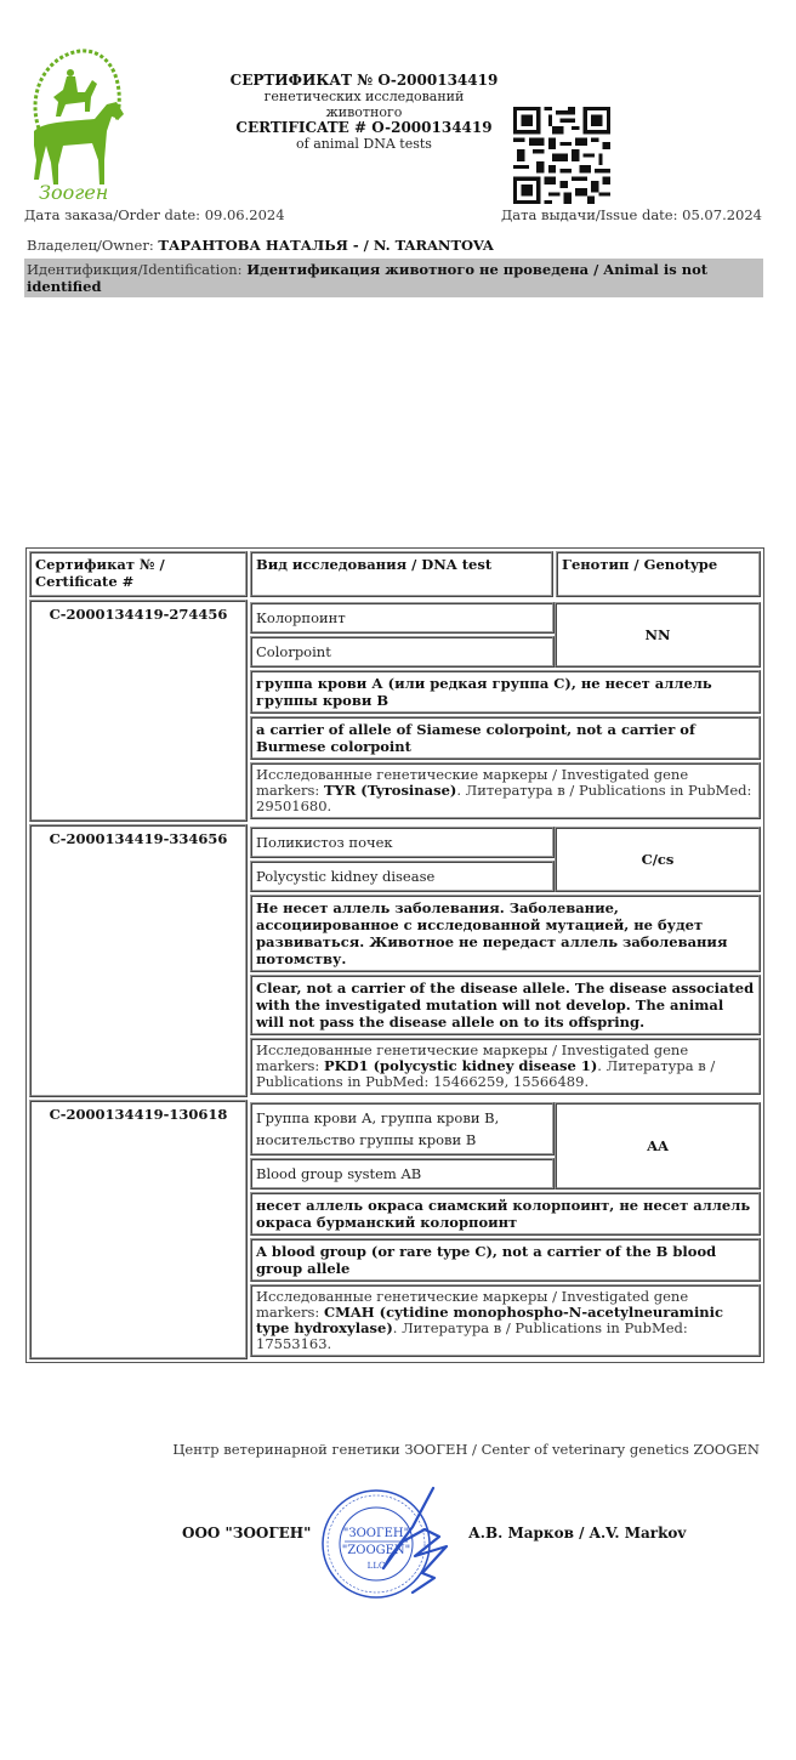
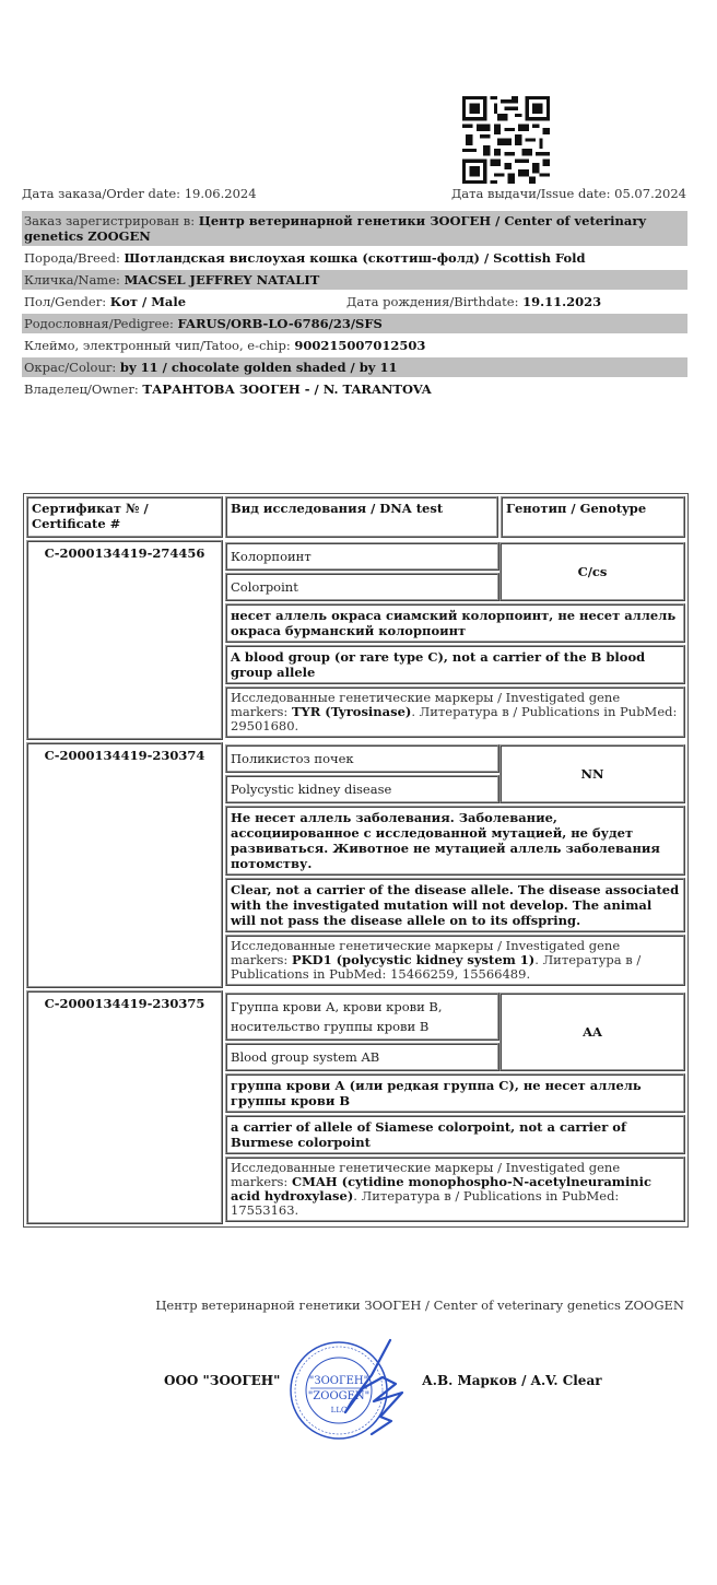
- Зооген
- СЕРТИФИКАТ № О-2000134419
- генетических исследований
- животного
- CERTIFICATE # O-2000134419
- of animal DNA tests
- Дата заказа/Order date: 09.06.2024
+ Дата заказа/Order date: 19.06.2024
  Дата выдачи/Issue date: 05.07.2024
+ Заказ зарегистрирован в: Центр ветеринарной генетики ЗООГЕН / Center of veterinary genetics ZOOGEN
+ Порода/Breed: Шотландская вислоухая кошка (скоттиш-фолд) / Scottish Fold
+ Кличка/Name: MACSEL JEFFREY NATALIT
+ Пол/Gender: Кот / Male Дата рождения/Birthdate: 19.11.2023
+ Родословная/Pedigree: FARUS/ORB-LO-6786/23/SFS
+ Клеймо, электронный чип/Tatoo, e-chip: 900215007012503
+ Окрас/Colour: by 11 / chocolate golden shaded / by 11
- Владелец/Owner: ТАРАНТОВА НАТАЛЬЯ - / N. TARANTOVA
+ Владелец/Owner: ТАРАНТОВА ЗООГЕН - / N. TARANTOVA
- Идентификция/Identification: Идентификация животного не проведена / Animal is not identified
  Сертификат № / Certificate #	Вид исследования / DNA test	Генотип / Genotype
  C-2000134419-274456
- Колорпоинт	NN
+ Колорпоинт	C/cs
  Colorpoint
- группа крови А (или редкая группа С), не несет аллель группы крови В
+ несет аллель окраса сиамский колорпоинт, не несет аллель окраса бурманский колорпоинт
- a carrier of allele of Siamese colorpoint, not a carrier of Burmese colorpoint
+ A blood group (or rare type C), not a carrier of the B blood group allele
  Исследованные генетические маркеры / Investigated gene markers: TYR (Tyrosinase). Литература в / Publications in PubMed: 29501680.
- C-2000134419-334656
+ C-2000134419-230374
- Поликистоз почек	C/cs
+ Поликистоз почек	NN
  Polycystic kidney disease
- Не несет аллель заболевания. Заболевание, ассоциированное с исследованной мутацией, не будет развиваться. Животное не передаст аллель заболевания потомству.
+ Не несет аллель заболевания. Заболевание, ассоциированное с исследованной мутацией, не будет развиваться. Животное не мутацией аллель заболевания потомству.
  Clear, not a carrier of the disease allele. The disease associated with the investigated mutation will not develop. The animal will not pass the disease allele on to its offspring.
- Исследованные генетические маркеры / Investigated gene markers: PKD1 (polycystic kidney disease 1). Литература в / Publications in PubMed: 15466259, 15566489.
+ Исследованные генетические маркеры / Investigated gene markers: PKD1 (polycystic kidney system 1). Литература в / Publications in PubMed: 15466259, 15566489.
- C-2000134419-130618
+ C-2000134419-230375
- Группа крови А, группа крови В, носительство группы крови В	AA
+ Группа крови А, крови крови В, носительство группы крови В	AA
  Blood group system AB
- несет аллель окраса сиамский колорпоинт, не несет аллель окраса бурманский колорпоинт
+ группа крови А (или редкая группа С), не несет аллель группы крови В
- A blood group (or rare type C), not a carrier of the B blood group allele
+ a carrier of allele of Siamese colorpoint, not a carrier of Burmese colorpoint
- Исследованные генетические маркеры / Investigated gene markers: CMAH (cytidine monophospho-N-acetylneuraminic type hydroxylase). Литература в / Publications in PubMed: 17553163.
+ Исследованные генетические маркеры / Investigated gene markers: CMAH (cytidine monophospho-N-acetylneuraminic acid hydroxylase). Литература в / Publications in PubMed: 17553163.
  Центр ветеринарной генетики ЗООГЕН / Center of veterinary genetics ZOOGEN
  ООО "ЗООГЕН"
  "ЗООГЕН
  "ZOOGEN"
  LLC
- А.В. Марков / A.V. Markov
+ А.В. Марков / A.V. Clear
